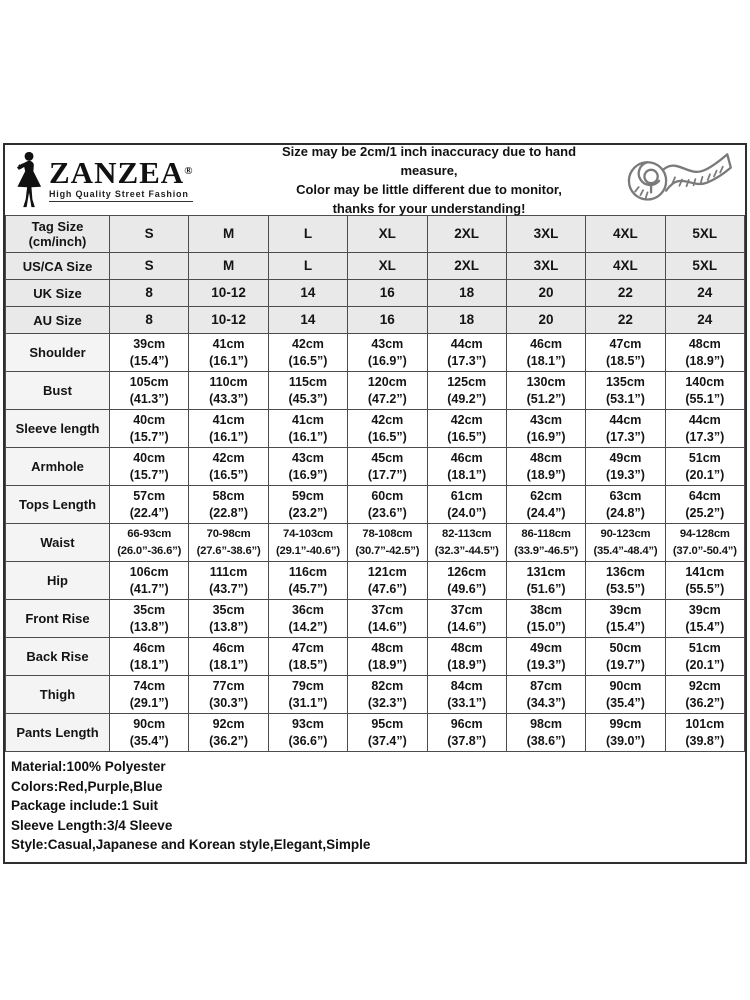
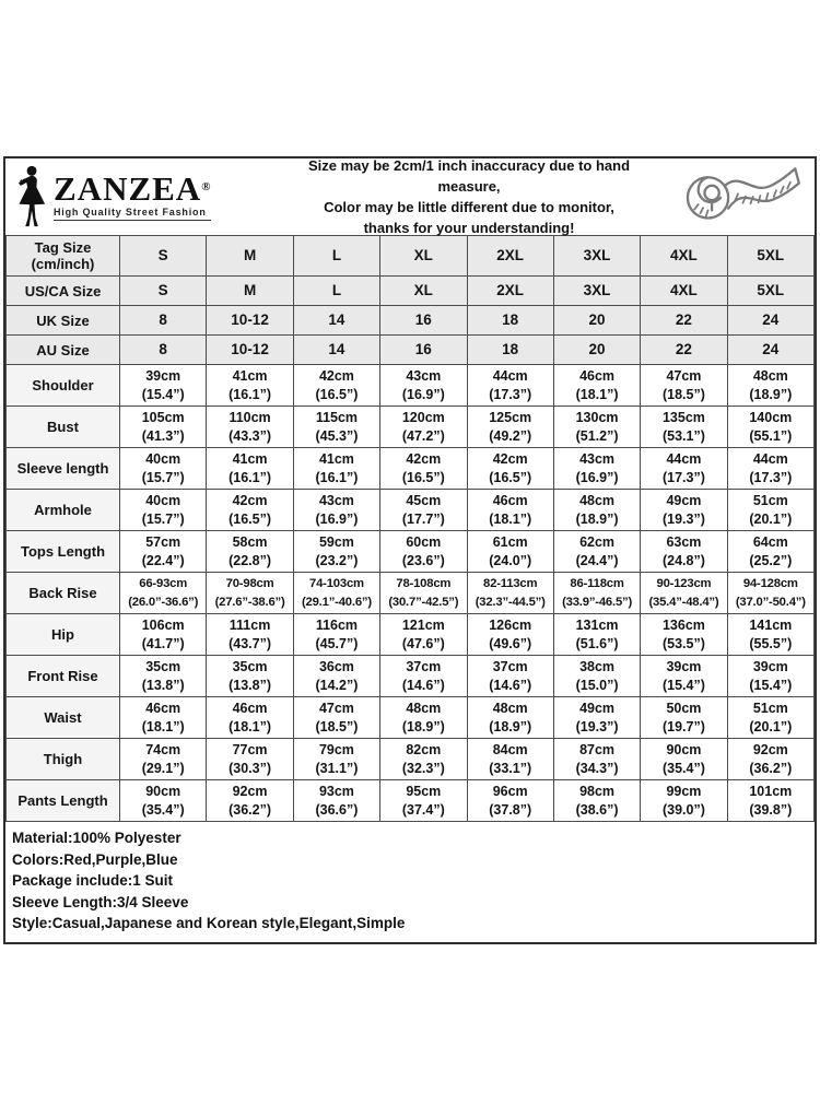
  ZANZEA®
  High Quality Street Fashion
  Size may be 2cm/1 inch inaccuracy due to hand measure,
  Color may be little different due to monitor,
  thanks for your understanding!
  Tag Size(cm/inch)	S	M	L	XL	2XL	3XL	4XL	5XL
  US/CA Size	S	M	L	XL	2XL	3XL	4XL	5XL
  UK Size	8	10-12	14	16	18	20	22	24
  AU Size	8	10-12	14	16	18	20	22	24
  Shoulder	39cm(15.4”)	41cm(16.1”)	42cm(16.5”)	43cm(16.9”)	44cm(17.3”)	46cm(18.1”)	47cm(18.5”)	48cm(18.9”)
  Bust	105cm(41.3”)	110cm(43.3”)	115cm(45.3”)	120cm(47.2”)	125cm(49.2”)	130cm(51.2”)	135cm(53.1”)	140cm(55.1”)
  Sleeve length	40cm(15.7”)	41cm(16.1”)	41cm(16.1”)	42cm(16.5”)	42cm(16.5”)	43cm(16.9”)	44cm(17.3”)	44cm(17.3”)
  Armhole	40cm(15.7”)	42cm(16.5”)	43cm(16.9”)	45cm(17.7”)	46cm(18.1”)	48cm(18.9”)	49cm(19.3”)	51cm(20.1”)
  Tops Length	57cm(22.4”)	58cm(22.8”)	59cm(23.2”)	60cm(23.6”)	61cm(24.0”)	62cm(24.4”)	63cm(24.8”)	64cm(25.2”)
- Waist	66-93cm(26.0”-36.6”)	70-98cm(27.6”-38.6”)	74-103cm(29.1”-40.6”)	78-108cm(30.7”-42.5”)	82-113cm(32.3”-44.5”)	86-118cm(33.9”-46.5”)	90-123cm(35.4”-48.4”)	94-128cm(37.0”-50.4”)
+ Back Rise	66-93cm(26.0”-36.6”)	70-98cm(27.6”-38.6”)	74-103cm(29.1”-40.6”)	78-108cm(30.7”-42.5”)	82-113cm(32.3”-44.5”)	86-118cm(33.9”-46.5”)	90-123cm(35.4”-48.4”)	94-128cm(37.0”-50.4”)
  Hip	106cm(41.7”)	111cm(43.7”)	116cm(45.7”)	121cm(47.6”)	126cm(49.6”)	131cm(51.6”)	136cm(53.5”)	141cm(55.5”)
  Front Rise	35cm(13.8”)	35cm(13.8”)	36cm(14.2”)	37cm(14.6”)	37cm(14.6”)	38cm(15.0”)	39cm(15.4”)	39cm(15.4”)
- Back Rise	46cm(18.1”)	46cm(18.1”)	47cm(18.5”)	48cm(18.9”)	48cm(18.9”)	49cm(19.3”)	50cm(19.7”)	51cm(20.1”)
+ Waist	46cm(18.1”)	46cm(18.1”)	47cm(18.5”)	48cm(18.9”)	48cm(18.9”)	49cm(19.3”)	50cm(19.7”)	51cm(20.1”)
  Thigh	74cm(29.1”)	77cm(30.3”)	79cm(31.1”)	82cm(32.3”)	84cm(33.1”)	87cm(34.3”)	90cm(35.4”)	92cm(36.2”)
  Pants Length	90cm(35.4”)	92cm(36.2”)	93cm(36.6”)	95cm(37.4”)	96cm(37.8”)	98cm(38.6”)	99cm(39.0”)	101cm(39.8”)
  Material:100% Polyester
  Colors:Red,Purple,Blue
  Package include:1 Suit
  Sleeve Length:3/4 Sleeve
  Style:Casual,Japanese and Korean style,Elegant,Simple
